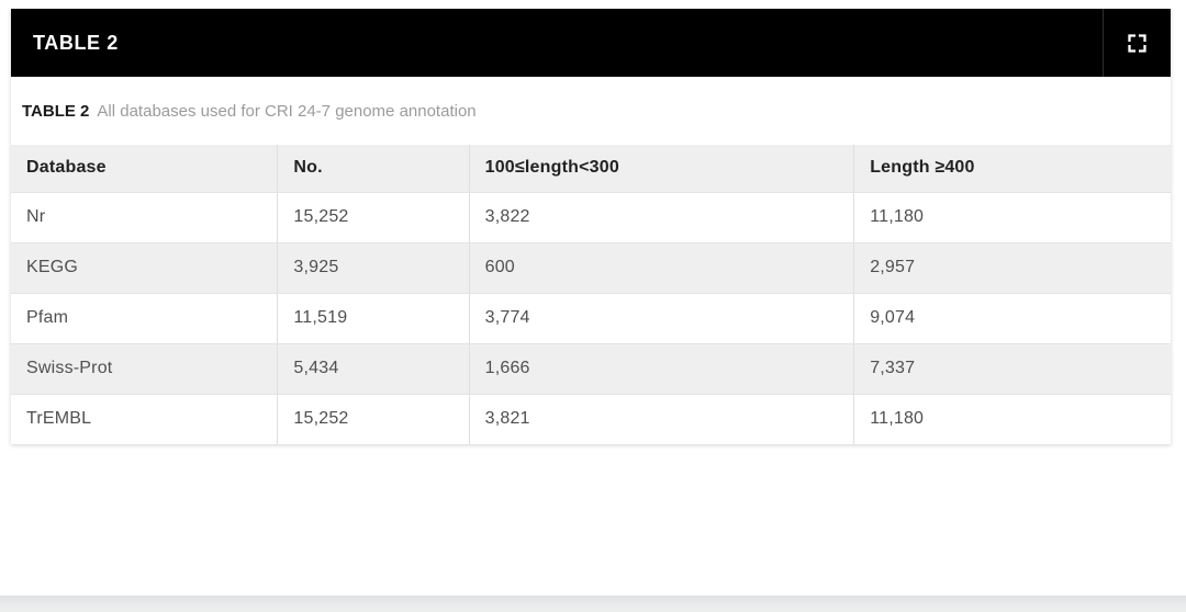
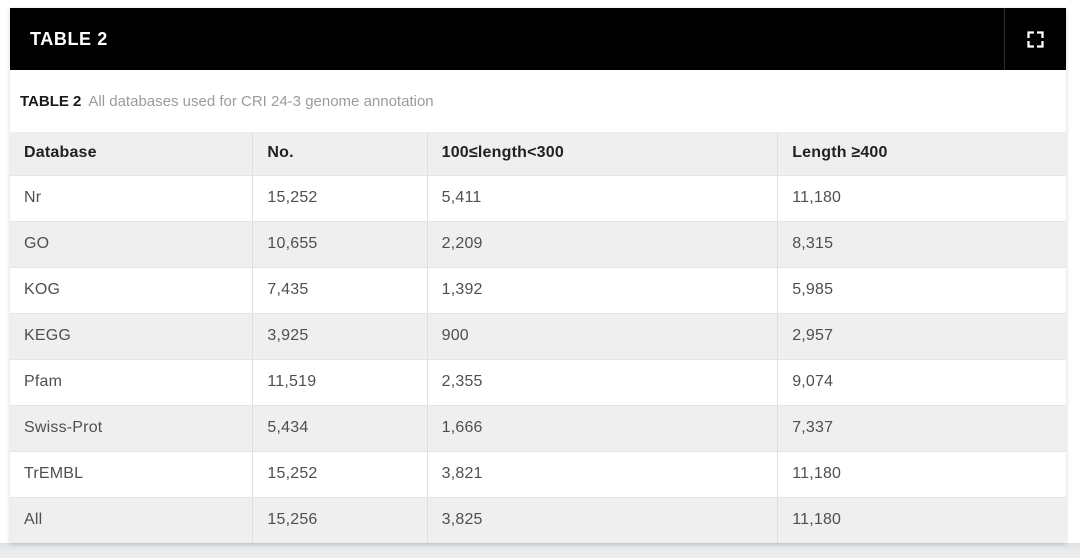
  TABLE 2
  TABLE 2
- All databases used for CRI 24-7 genome annotation
+ All databases used for CRI 24-3 genome annotation
  Database	No.	100≤length<300	Length ≥400
- Nr	15,252	3,822	11,180
+ Nr	15,252	5,411	11,180
+ GO	10,655	2,209	8,315
+ KOG	7,435	1,392	5,985
- KEGG	3,925	600	2,957
+ KEGG	3,925	900	2,957
- Pfam	11,519	3,774	9,074
+ Pfam	11,519	2,355	9,074
  Swiss-Prot	5,434	1,666	7,337
  TrEMBL	15,252	3,821	11,180
+ All	15,256	3,825	11,180
